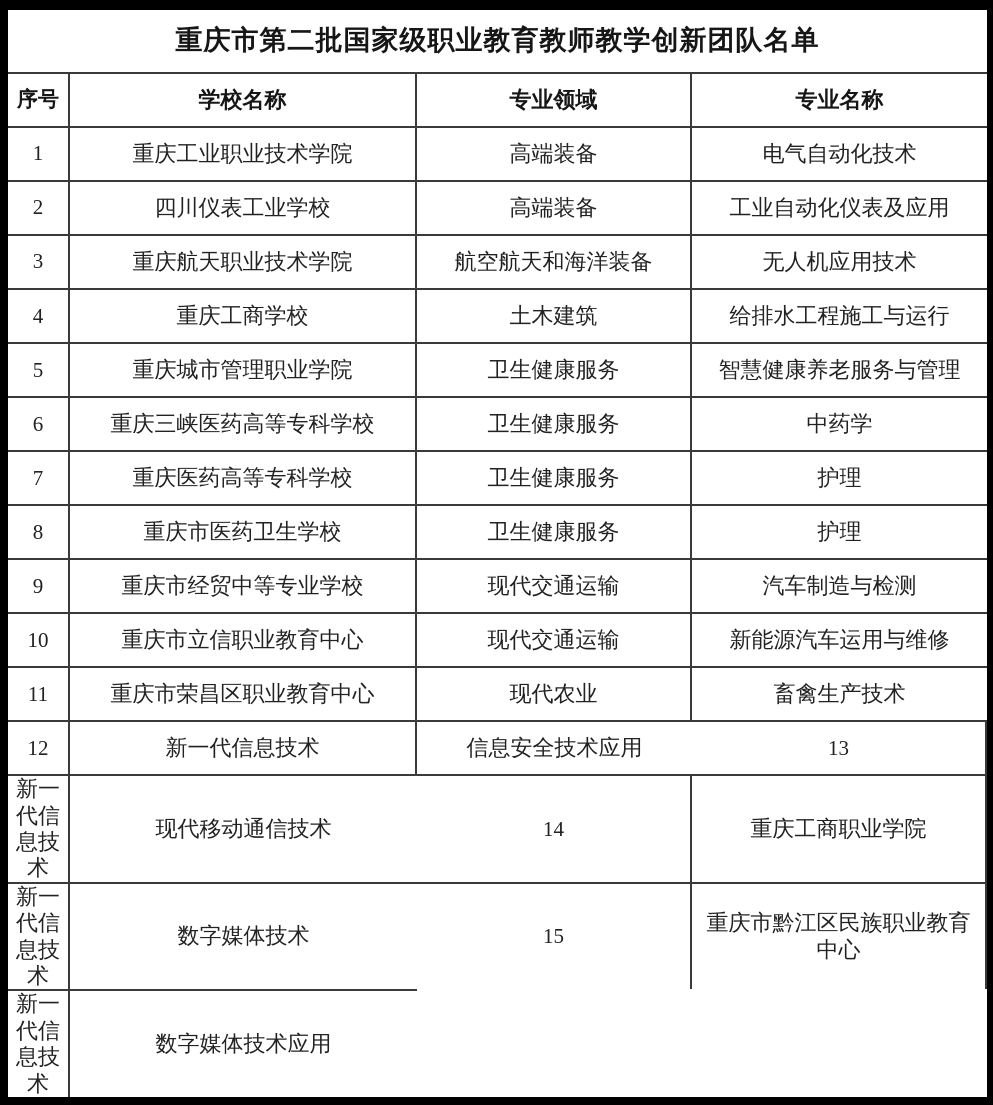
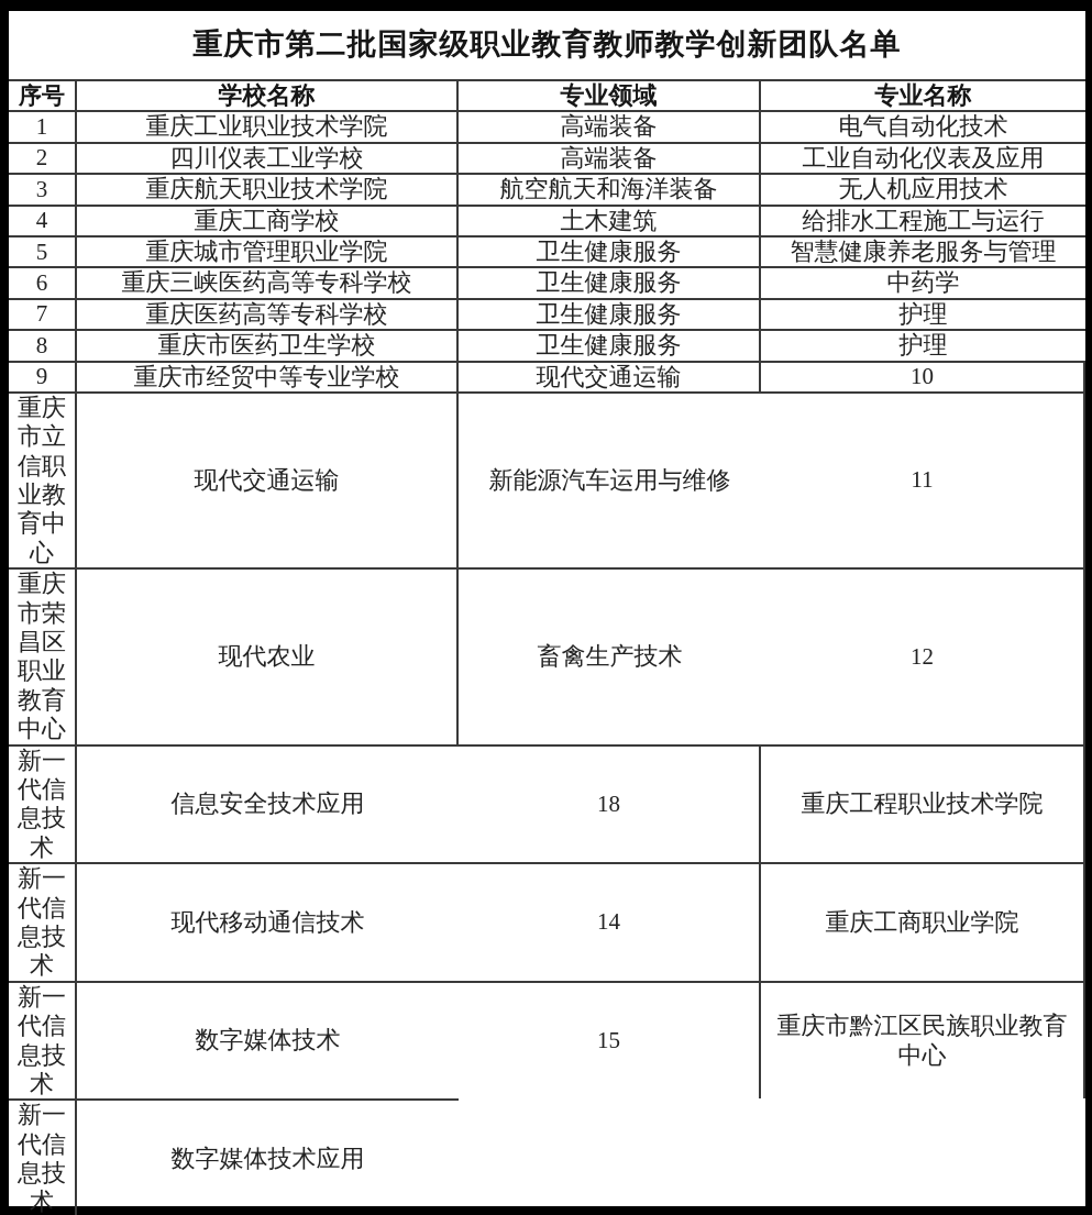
  重庆市第二批国家级职业教育教师教学创新团队名单
  序号
  学校名称
  专业领域
  专业名称
  1
  重庆工业职业技术学院
  高端装备
  电气自动化技术
  2
  四川仪表工业学校
  高端装备
  工业自动化仪表及应用
  3
  重庆航天职业技术学院
  航空航天和海洋装备
  无人机应用技术
  4
  重庆工商学校
  土木建筑
  给排水工程施工与运行
  5
  重庆城市管理职业学院
  卫生健康服务
  智慧健康养老服务与管理
  6
  重庆三峡医药高等专科学校
  卫生健康服务
  中药学
  7
  重庆医药高等专科学校
  卫生健康服务
  护理
  8
  重庆市医药卫生学校
  卫生健康服务
  护理
  9
  重庆市经贸中等专业学校
  现代交通运输
- 汽车制造与检测
  10
  重庆市立信职业教育中心
  现代交通运输
  新能源汽车运用与维修
  11
  重庆市荣昌区职业教育中心
  现代农业
  畜禽生产技术
  12
  新一代信息技术
  信息安全技术应用
- 13
+ 18
+ 重庆工程职业技术学院
  新一代信息技术
  现代移动通信技术
  14
  重庆工商职业学院
  新一代信息技术
  数字媒体技术
  15
  重庆市黔江区民族职业教育中心
  新一代信息技术
  数字媒体技术应用
